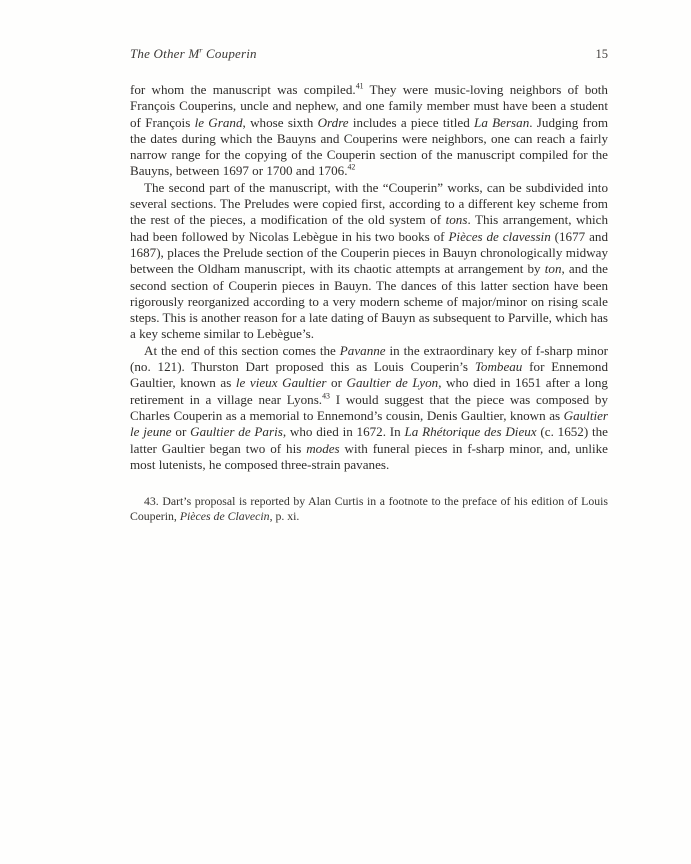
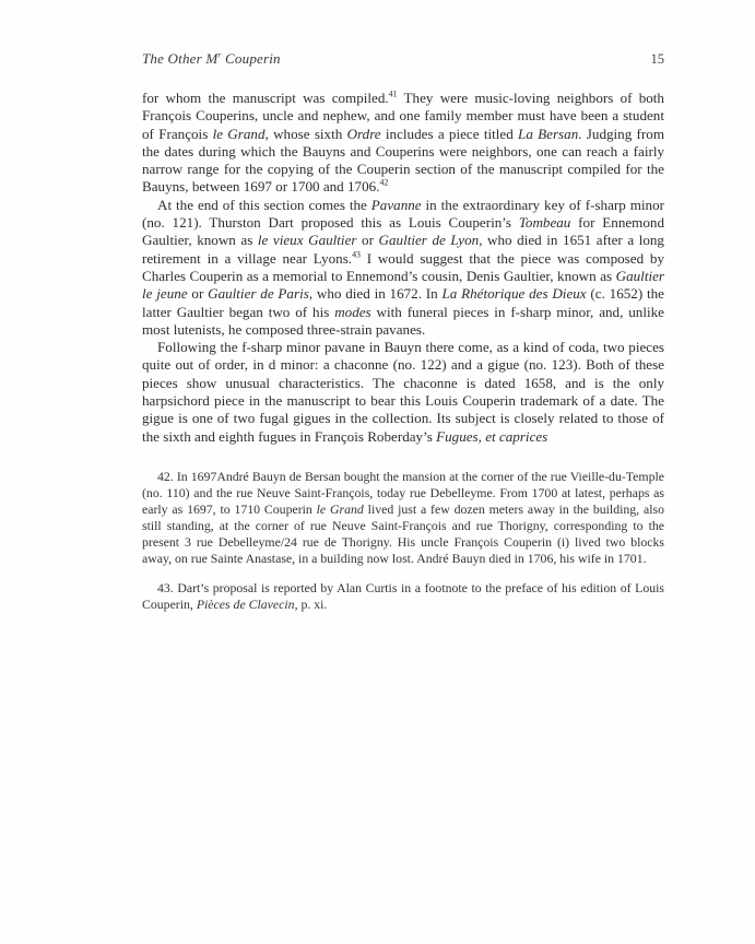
  The Other Mr Couperin
  15
  for whom the manuscript was compiled.41 They were music-loving neighbors of both François Couperins, uncle and nephew, and one family member must have been a student of François le Grand, whose sixth Ordre includes a piece titled La Bersan. Judging from the dates during which the Bauyns and Couperins were neighbors, one can reach a fairly narrow range for the copying of the Couperin section of the manuscript compiled for the Bauyns, between 1697 or 1700 and 1706.42
- The second part of the manuscript, with the “Couperin” works, can be subdivided into several sections. The Preludes were copied first, according to a different key scheme from the rest of the pieces, a modification of the old system of tons. This arrangement, which had been followed by Nicolas Lebègue in his two books of Pièces de clavessin (1677 and 1687), places the Prelude section of the Couperin pieces in Bauyn chronologically midway between the Oldham manuscript, with its chaotic attempts at arrangement by ton, and the second section of Couperin pieces in Bauyn. The dances of this latter section have been rigorously reorganized according to a very modern scheme of major/minor on rising scale steps. This is another reason for a late dating of Bauyn as subsequent to Parville, which has a key scheme similar to Lebègue’s.
  At the end of this section comes the Pavanne in the extraordinary key of f-sharp minor (no. 121). Thurston Dart proposed this as Louis Couperin’s Tombeau for Ennemond Gaultier, known as le vieux Gaultier or Gaultier de Lyon, who died in 1651 after a long retirement in a village near Lyons.43 I would suggest that the piece was composed by Charles Couperin as a memorial to Ennemond’s cousin, Denis Gaultier, known as Gaultier le jeune or Gaultier de Paris, who died in 1672. In La Rhétorique des Dieux (c. 1652) the latter Gaultier began two of his modes with funeral pieces in f-sharp minor, and, unlike most lutenists, he composed three-strain pavanes.
+ Following the f-sharp minor pavane in Bauyn there come, as a kind of coda, two pieces quite out of order, in d minor: a chaconne (no. 122) and a gigue (no. 123). Both of these pieces show unusual characteristics. The chaconne is dated 1658, and is the only harpsichord piece in the manuscript to bear this Louis Couperin trademark of a date. The gigue is one of two fugal gigues in the collection. Its subject is closely related to those of the sixth and eighth fugues in François Roberday’s Fugues, et caprices
+ 42. In 1697André Bauyn de Bersan bought the mansion at the corner of the rue Vieille-du-Temple (no. 110) and the rue Neuve Saint-François, today rue Debelleyme. From 1700 at latest, perhaps as early as 1697, to 1710 Couperin le Grand lived just a few dozen meters away in the building, also still standing, at the corner of rue Neuve Saint-François and rue Thorigny, corresponding to the present 3 rue Debelleyme/24 rue de Thorigny. His uncle François Couperin (i) lived two blocks away, on rue Sainte Anastase, in a building now lost. André Bauyn died in 1706, his wife in 1701.
  43. Dart’s proposal is reported by Alan Curtis in a footnote to the preface of his edition of Louis Couperin, Pièces de Clavecin, p. xi.
